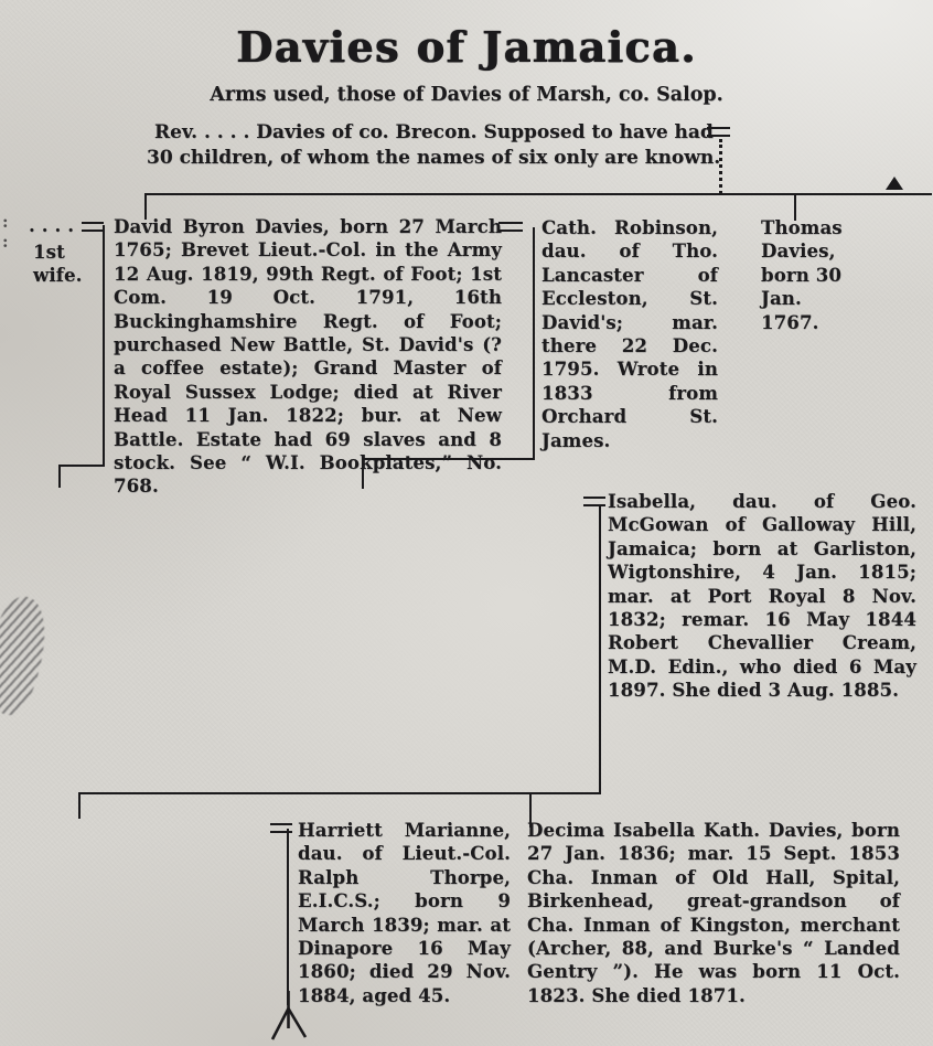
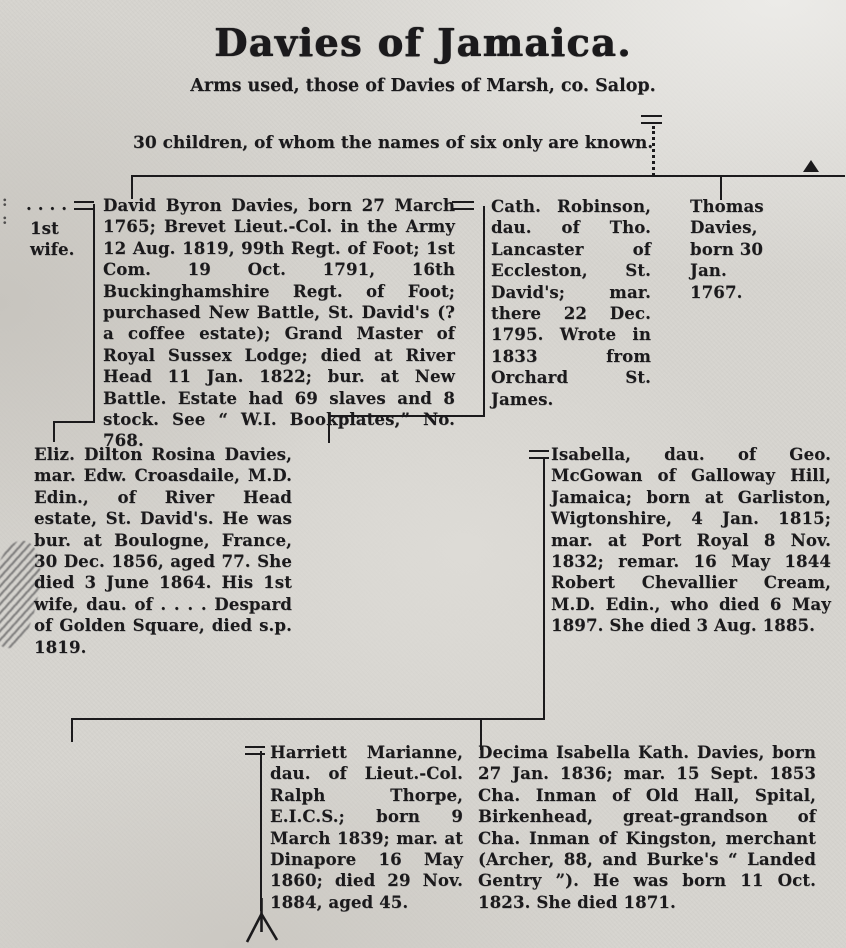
  Davies of Jamaica.
  Arms used, those of Davies of Marsh, co. Salop.
- Rev. . . . . Davies of co. Brecon. Supposed to have had
  30 children, of whom the names of six only are known.
  . . . .
  1st wife.
  David Byron Davies, born 27 March 1765; Brevet Lieut.-Col. in the Army 12 Aug. 1819, 99th Regt. of Foot; 1st Com. 19 Oct. 1791, 16th Buckinghamshire Regt. of Foot; purchased New Battle, St. David's (? a coffee estate); Grand Master of Royal Sussex Lodge; died at River Head 11 Jan. 1822; bur. at New Battle. Estate had 69 slaves and 8 stock. See “ W.I. Bookplates,” No. 768.
  Cath. Robinson, dau. of Tho. Lancaster of Eccleston, St. David's; mar. there 22 Dec. 1795. Wrote in 1833 from Orchard St. James.
  Thomas Davies, born 30 Jan. 1767.
+ Eliz. Dilton Rosina Davies, mar. Edw. Croasdaile, M.D. Edin., of River Head estate, St. David's. He was bur. at Boulogne, France, 30 Dec. 1856, aged 77. She died 3 June 1864. His 1st wife, dau. of . . . . Despard of Golden Square, died s.p. 1819.
  Isabella, dau. of Geo. McGowan of Galloway Hill, Jamaica; born at Garliston, Wigtonshire, 4 Jan. 1815; mar. at Port Royal 8 Nov. 1832; remar. 16 May 1844 Robert Chevallier Cream, M.D. Edin., who died 6 May 1897. She died 3 Aug. 1885.
  Harriett Marianne, dau. of Lieut.-Col. Ralph Thorpe, E.I.C.S.; born 9 March 1839; mar. at Dinapore 16 May 1860; died 29 Nov. 1884, aged 45.
  Decima Isabella Kath. Davies, born 27 Jan. 1836; mar. 15 Sept. 1853 Cha. Inman of Old Hall, Spital, Birkenhead, great-grandson of Cha. Inman of Kingston, merchant (Archer, 88, and Burke's “ Landed Gentry ”). He was born 11 Oct. 1823. She died 1871.
  :
  :
